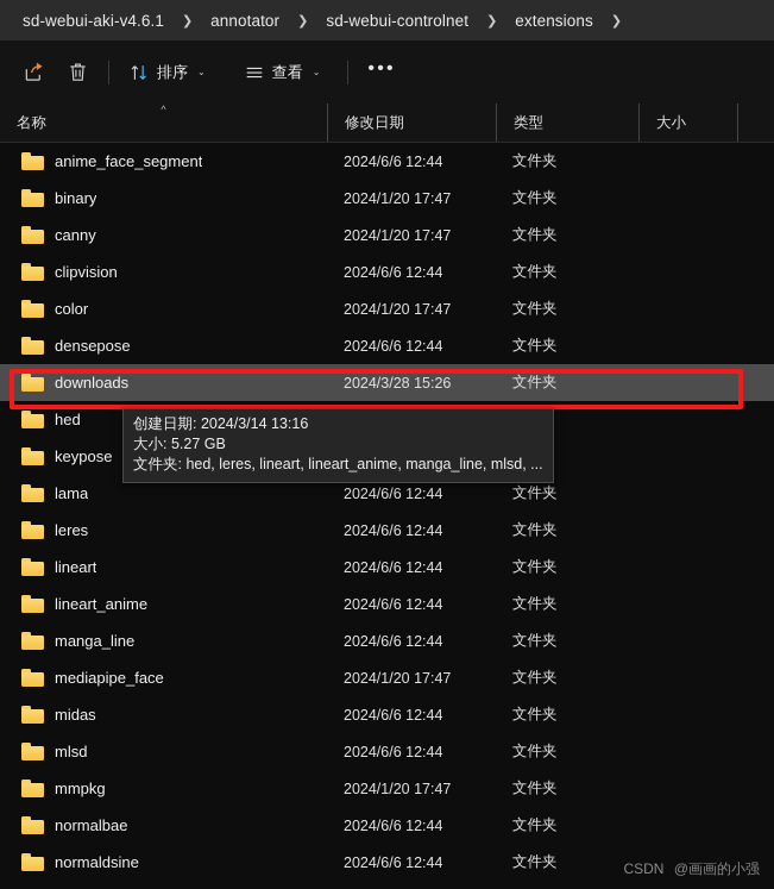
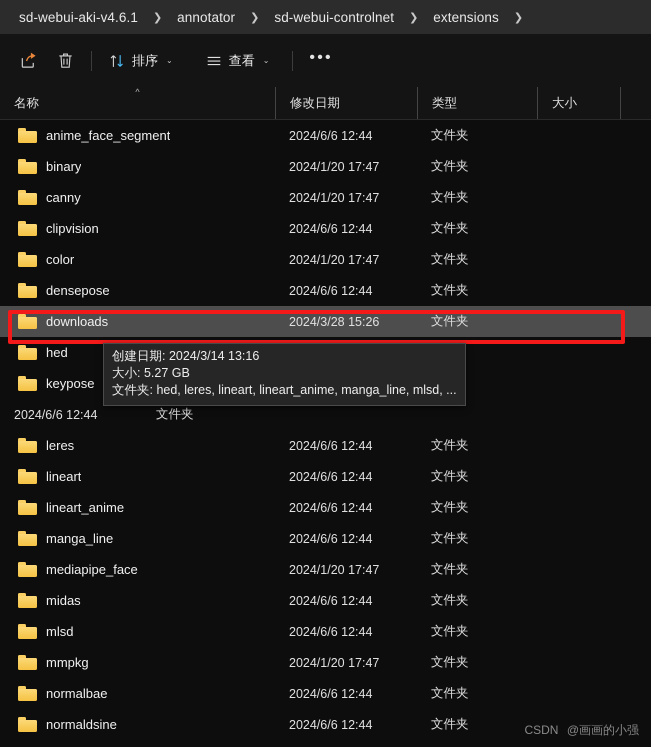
  sd-webui-aki-v4.6.1
  ❯
  annotator
  ❯
  sd-webui-controlnet
  ❯
  extensions
  ❯
  排序
  ⌄
  查看
  ⌄
  •••
  名称
  ^
  修改日期
  类型
  大小
  anime_face_segment
  2024/6/6 12:44
  文件夹
  binary
  2024/1/20 17:47
  文件夹
  canny
  2024/1/20 17:47
  文件夹
  clipvision
  2024/6/6 12:44
  文件夹
  color
  2024/1/20 17:47
  文件夹
  densepose
  2024/6/6 12:44
  文件夹
  downloads
  2024/3/28 15:26
  文件夹
  hed
  keypose
- lama
  2024/6/6 12:44
  文件夹
  leres
  2024/6/6 12:44
  文件夹
  lineart
  2024/6/6 12:44
  文件夹
  lineart_anime
  2024/6/6 12:44
  文件夹
  manga_line
  2024/6/6 12:44
  文件夹
  mediapipe_face
  2024/1/20 17:47
  文件夹
  midas
  2024/6/6 12:44
  文件夹
  mlsd
  2024/6/6 12:44
  文件夹
  mmpkg
  2024/1/20 17:47
  文件夹
  normalbae
  2024/6/6 12:44
  文件夹
  normaldsine
  2024/6/6 12:44
  文件夹
  创建日期: 2024/3/14 13:16
  大小: 5.27 GB
  文件夹: hed, leres, lineart, lineart_anime, manga_line, mlsd, ...
  CSDN @画画的小强
